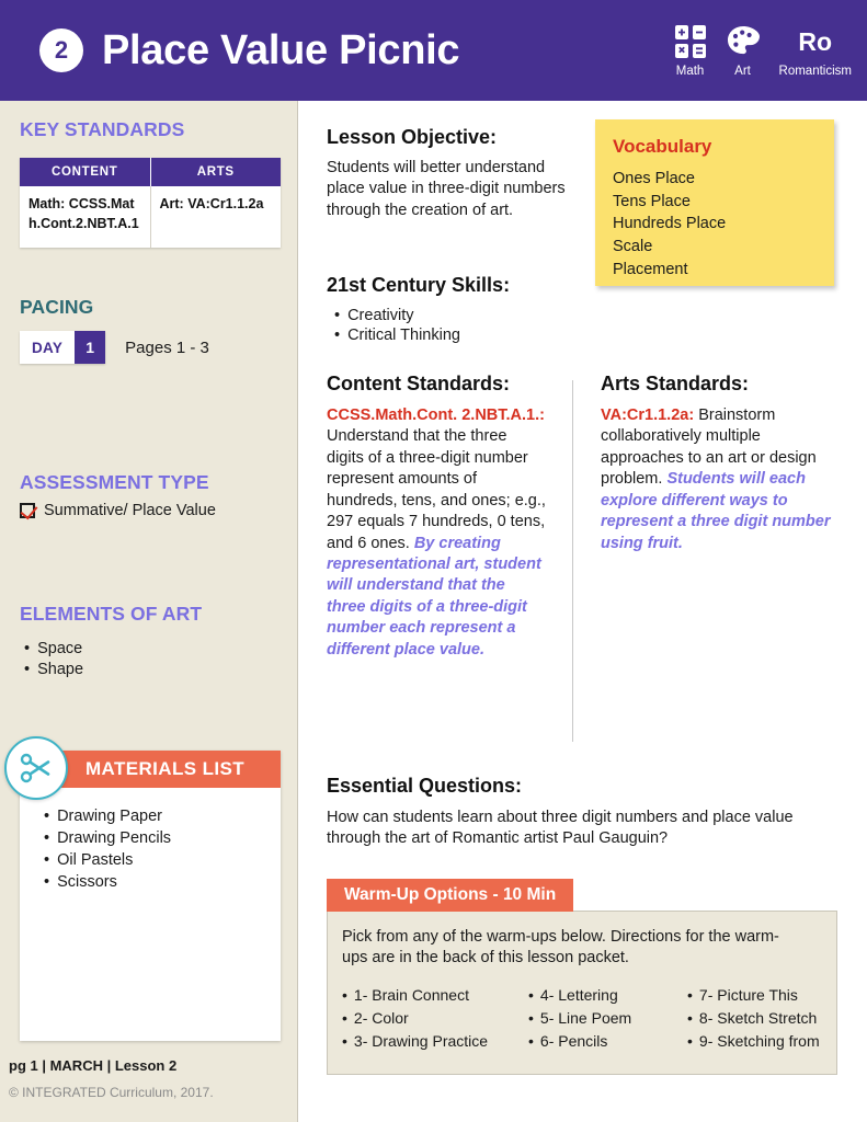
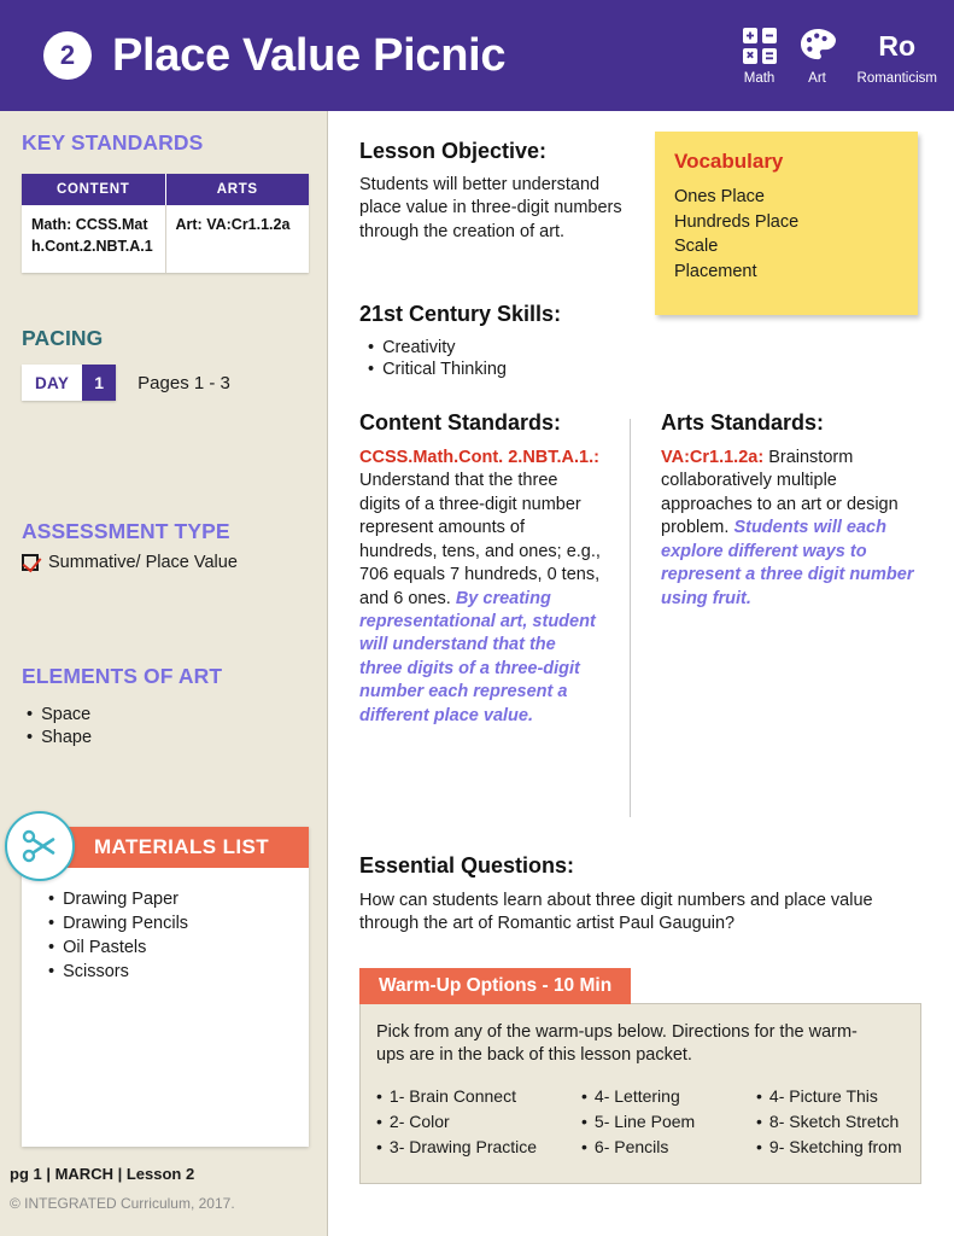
  2
  Place Value Picnic
  Math
  Art
  Ro
  Romanticism
  KEY STANDARDS
  CONTENT	ARTS
  Math: CCSS.Math.Cont.2.NBT.A.1	Art: VA:Cr1.1.2a
  PACING
  DAY
  1
  Pages 1 - 3
  ASSESSMENT TYPE
  Summative/ Place Value
  ELEMENTS OF ART
  Space
  Shape
  MATERIALS LIST
  Drawing Paper
  Drawing Pencils
  Oil Pastels
  Scissors
  pg 1 | MARCH | Lesson 2
  © INTEGRATED Curriculum, 2017.
  Lesson Objective:
  Students will better understand place value in three-digit numbers through the creation of art.
  21st Century Skills:
  Creativity
  Critical Thinking
  Vocabulary
  Ones Place
- Tens Place
  Hundreds Place
  Scale
  Placement
  Content Standards:
- CCSS.Math.Cont. 2.NBT.A.1.: Understand that the three digits of a three-digit number represent amounts of hundreds, tens, and ones; e.g., 297 equals 7 hundreds, 0 tens, and 6 ones. By creating representational art, student will understand that the three digits of a three-digit number each represent a different place value.
+ CCSS.Math.Cont. 2.NBT.A.1.: Understand that the three digits of a three-digit number represent amounts of hundreds, tens, and ones; e.g., 706 equals 7 hundreds, 0 tens, and 6 ones. By creating representational art, student will understand that the three digits of a three-digit number each represent a different place value.
  Arts Standards:
  VA:Cr1.1.2a: Brainstorm collaboratively multiple approaches to an art or design problem. Students will each explore different ways to represent a three digit number using fruit.
  Essential Questions:
  How can students learn about three digit numbers and place value through the art of Romantic artist Paul Gauguin?
  Warm-Up Options - 10 Min
  Pick from any of the warm-ups below. Directions for the warm-ups are in the back of this lesson packet.
  1- Brain Connect
  2- Color
  3- Drawing Practice
  4- Lettering
  5- Line Poem
  6- Pencils
- 7- Picture This
+ 4- Picture This
  8- Sketch Stretch
  9- Sketching from
